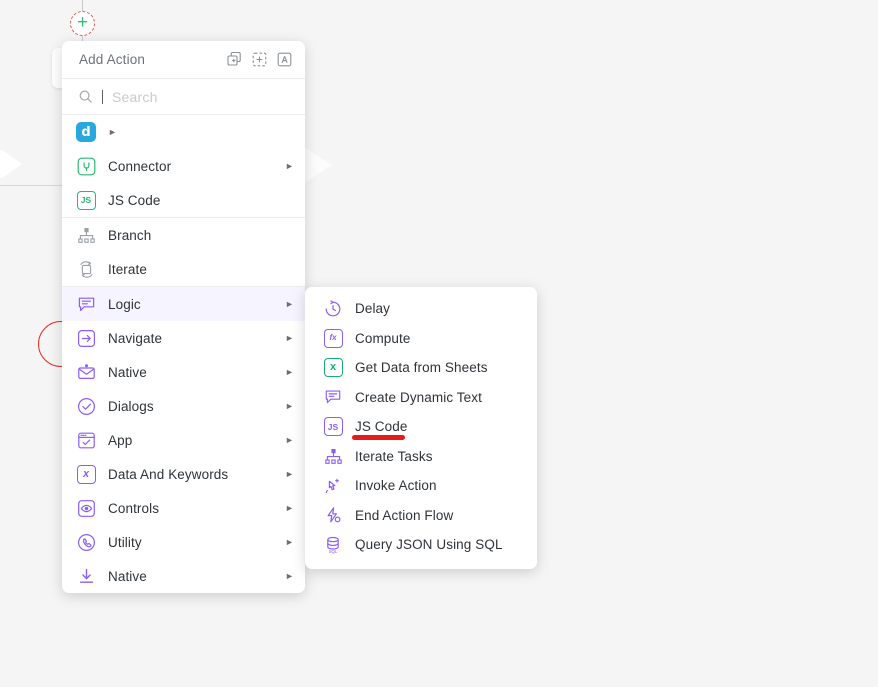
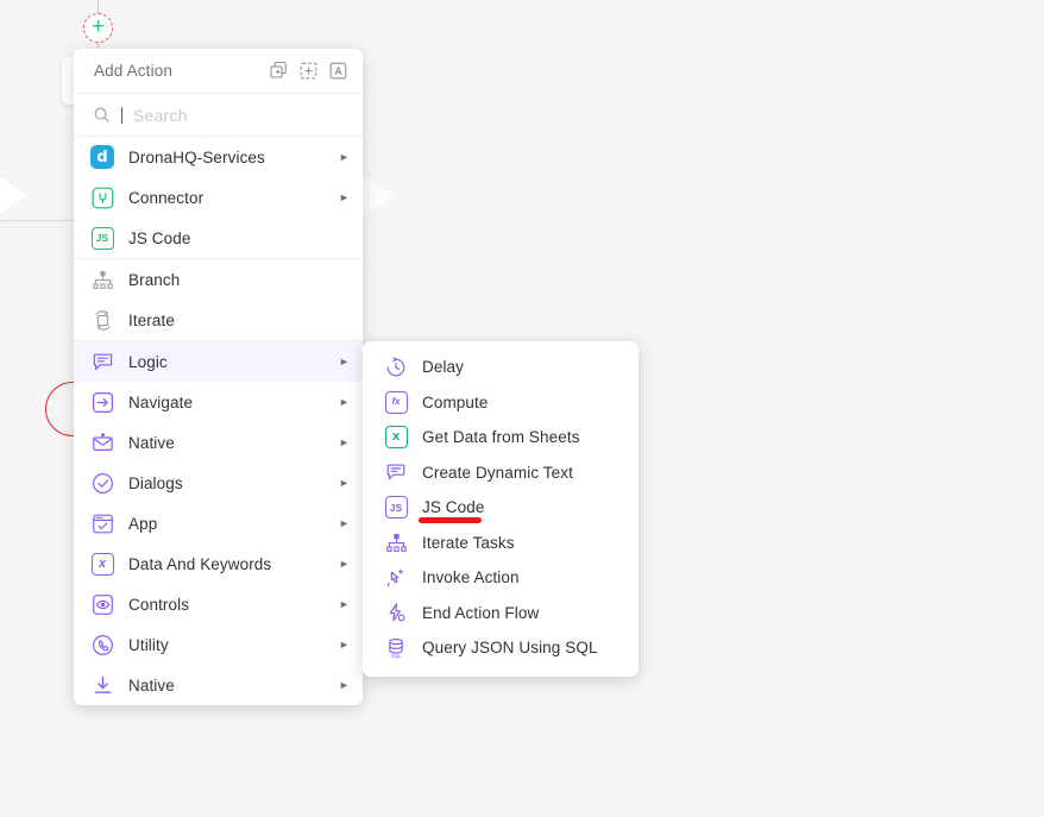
  +
  Add Action
  Search
  d
+ DronaHQ-Services
  ►
  Connector
  ►
  JS
  JS Code
  Branch
  Iterate
  Logic
  ►
  Navigate
  ►
  Native
  ►
  Dialogs
  ►
  App
  ►
  x
  Data And Keywords
  ►
  Controls
  ►
  Utility
  ►
  Native
  ►
  Delay
  fx
  Compute
  x
  Get Data from Sheets
  Create Dynamic Text
  JS
  JS Code
  Iterate Tasks
  Invoke Action
  End Action Flow
  Query JSON Using SQL
